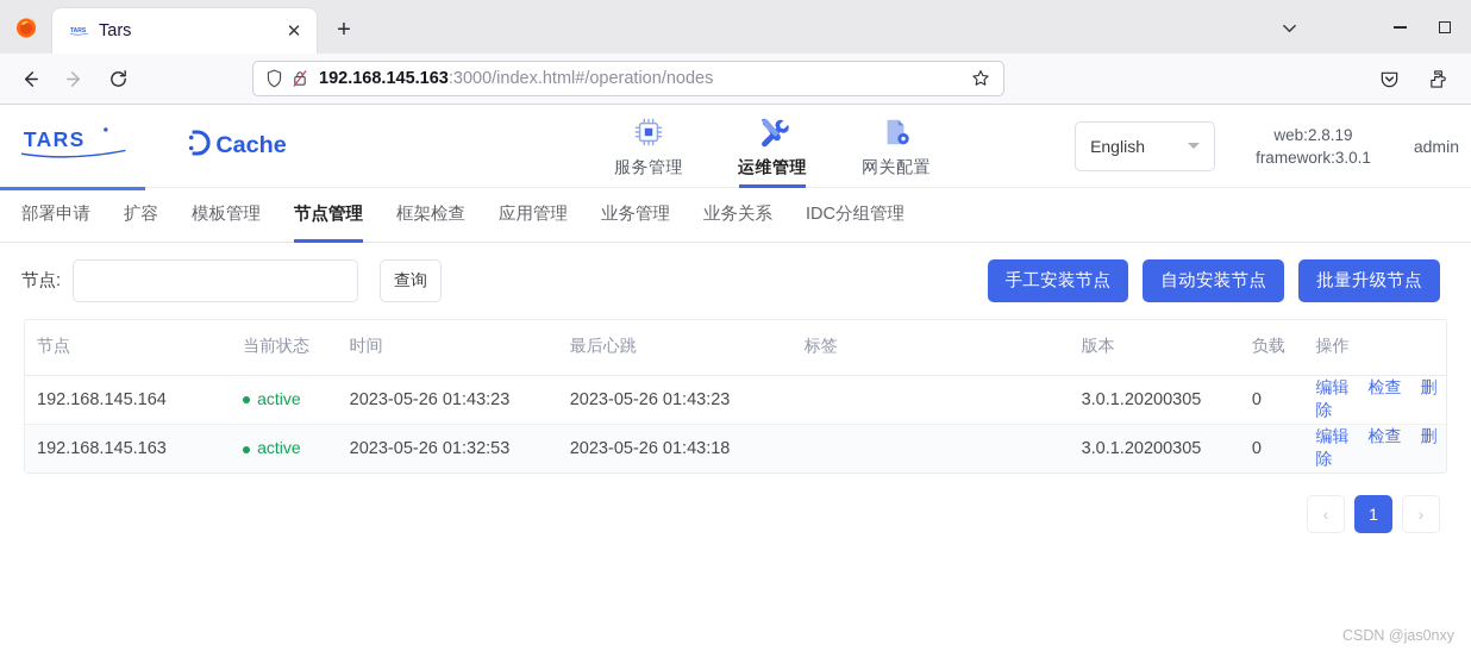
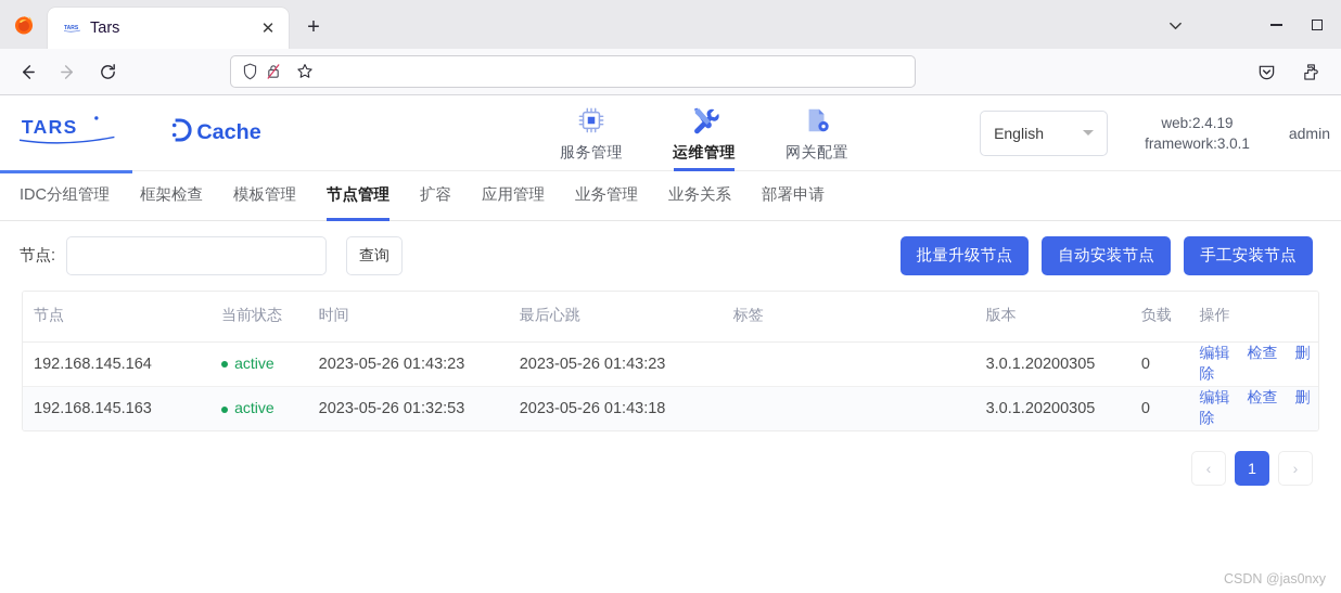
  Tars
  ✕
  +
- 192.168.145.163:3000/index.html#/operation/nodes
  TARS
  Cache
  服务管理
  运维管理
  网关配置
  English
- web:2.8.19
+ web:2.4.19
  framework:3.0.1
  admin
- 部署申请
+ IDC分组管理
- 扩容
+ 框架检查
  模板管理
  节点管理
- 框架检查
+ 扩容
  应用管理
  业务管理
  业务关系
- IDC分组管理
+ 部署申请
  节点:
  查询
- 手工安装节点
+ 批量升级节点
  自动安装节点
- 批量升级节点
+ 手工安装节点
  节点	当前状态	时间	最后心跳	标签	版本	负载	操作
  192.168.145.164	active	2023-05-26 01:43:23	2023-05-26 01:43:23		3.0.1.20200305	0	编辑 检查 删除
  192.168.145.163	active	2023-05-26 01:32:53	2023-05-26 01:43:18		3.0.1.20200305	0	编辑 检查 删除
  ‹
  1
  ›
  CSDN @jas0nxy
